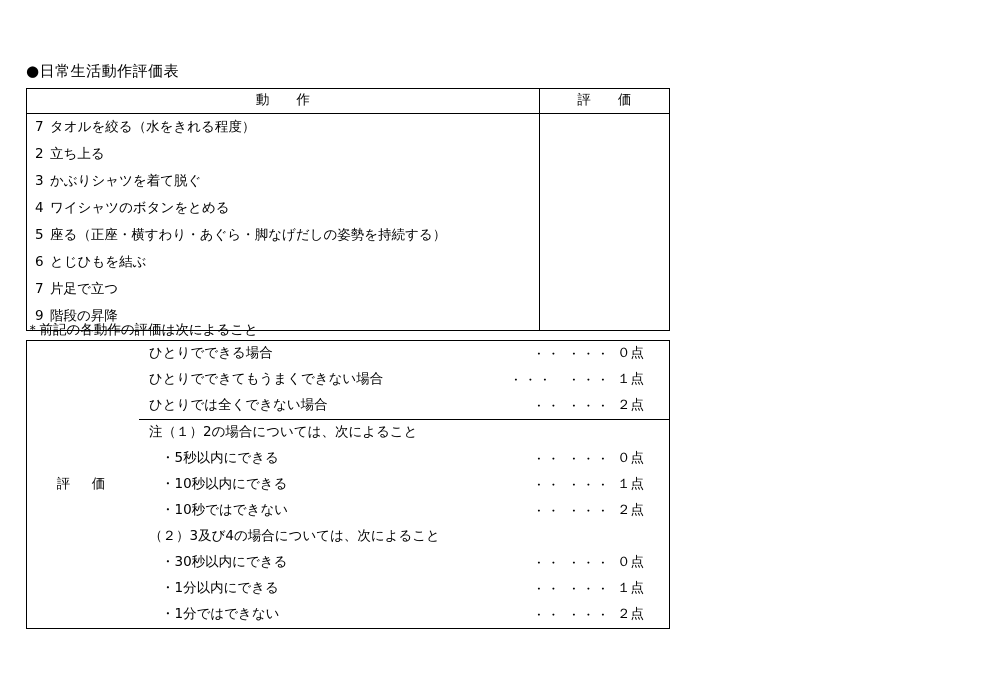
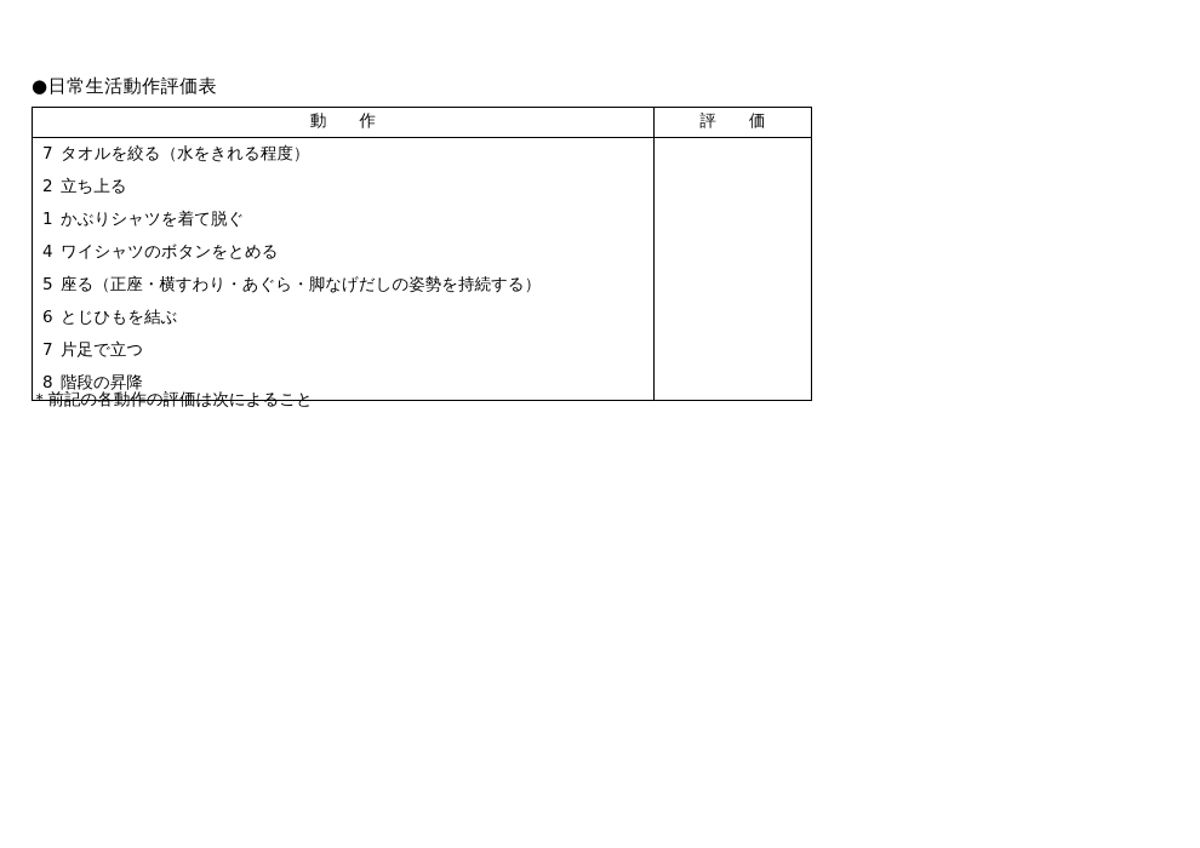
  ●日常生活動作評価表
  動 作	評 価
  7 タオルを絞る（水をきれる程度）
  2 立ち上る
- 3 かぶりシャツを着て脱ぐ
+ 1 かぶりシャツを着て脱ぐ
  4 ワイシャツのボタンをとめる
  5 座る（正座・横すわり・あぐら・脚なげだしの姿勢を持続する）
  6 とじひもを結ぶ
  7 片足で立つ
- 9 階段の昇降
+ 8 階段の昇降
  ＊前記の各動作の評価は次によること
- 評 価	ひとりでできる場合 ・・ ・・・ ０点 ひとりでできてもうまくできない場合 ・・・ ・・・ １点 ひとりでは全くできない場合 ・・ ・・・ ２点 注（１）2の場合については、次によること ・5秒以内にできる ・・ ・・・ ０点 ・10秒以内にできる ・・ ・・・ １点 ・10秒ではできない ・・ ・・・ ２点 （２）3及び4の場合については、次によること ・30秒以内にできる ・・ ・・・ ０点 ・1分以内にできる ・・ ・・・ １点 ・1分ではできない ・・ ・・・ ２点
